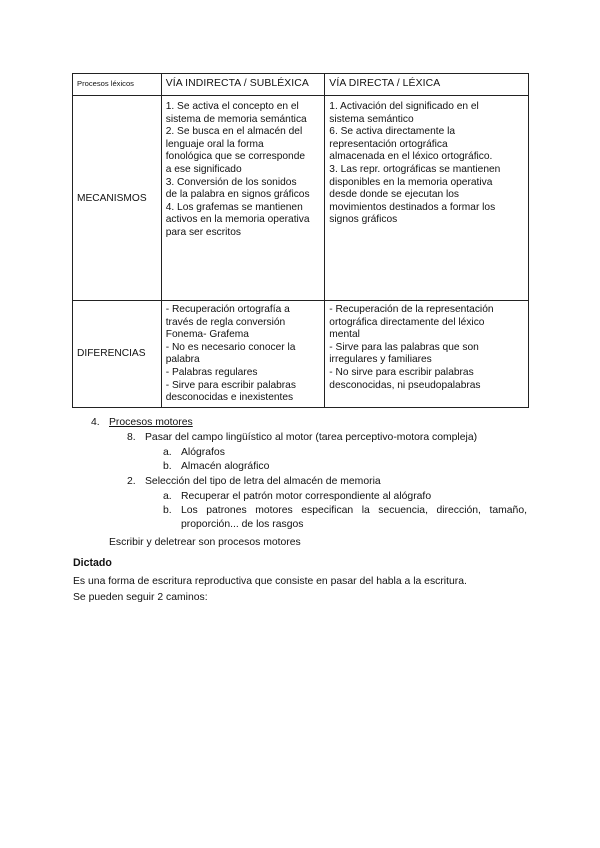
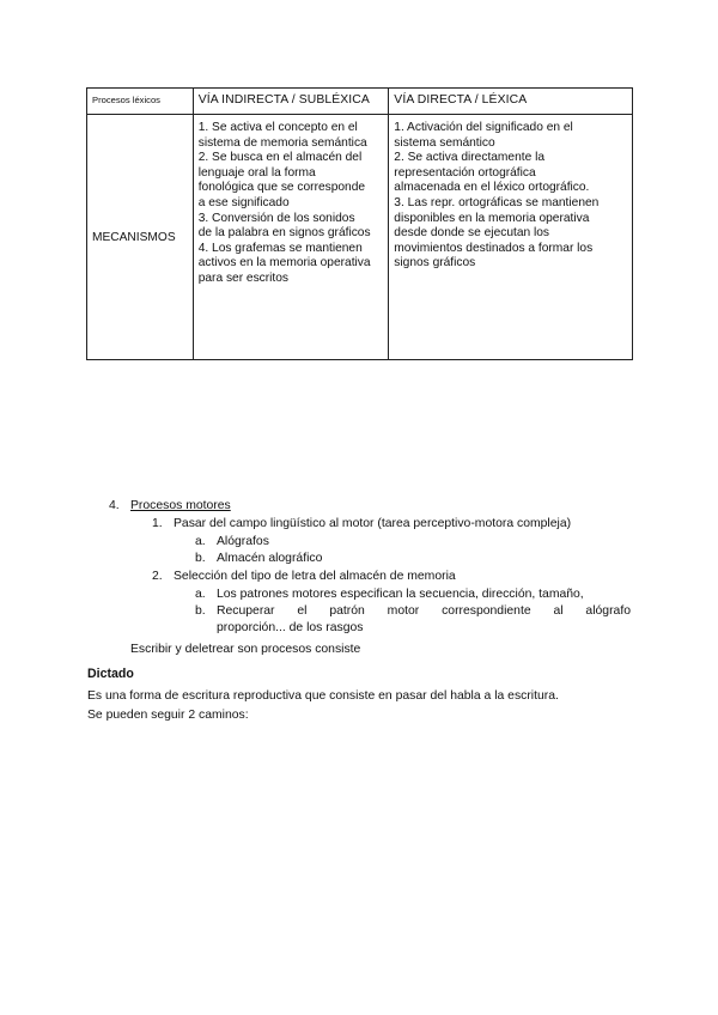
  Procesos léxicos	VÍA INDIRECTA / SUBLÉXICA	VÍA DIRECTA / LÉXICA
- MECANISMOS	1. Se activa el concepto en el sistema de memoria semántica 2. Se busca en el almacén del lenguaje oral la forma fonológica que se corresponde a ese significado 3. Conversión de los sonidos de la palabra en signos gráficos 4. Los grafemas se mantienen activos en la memoria operativa para ser escritos	1. Activación del significado en el sistema semántico 6. Se activa directamente la representación ortográfica almacenada en el léxico ortográfico. 3. Las repr. ortográficas se mantienen disponibles en la memoria operativa desde donde se ejecutan los movimientos destinados a formar los signos gráficos
+ MECANISMOS	1. Se activa el concepto en el sistema de memoria semántica 2. Se busca en el almacén del lenguaje oral la forma fonológica que se corresponde a ese significado 3. Conversión de los sonidos de la palabra en signos gráficos 4. Los grafemas se mantienen activos en la memoria operativa para ser escritos	1. Activación del significado en el sistema semántico 2. Se activa directamente la representación ortográfica almacenada en el léxico ortográfico. 3. Las repr. ortográficas se mantienen disponibles en la memoria operativa desde donde se ejecutan los movimientos destinados a formar los signos gráficos
- DIFERENCIAS	- Recuperación ortografía a través de regla conversión Fonema- Grafema - No es necesario conocer la palabra - Palabras regulares - Sirve para escribir palabras desconocidas e inexistentes	- Recuperación de la representación ortográfica directamente del léxico mental - Sirve para las palabras que son irregulares y familiares - No sirve para escribir palabras desconocidas, ni pseudopalabras
  4.
  Procesos motores
- 8.
+ 1.
  Pasar del campo lingüístico al motor (tarea perceptivo-motora compleja)
  a.
  Alógrafos
  b.
  Almacén alográfico
  2.
  Selección del tipo de letra del almacén de memoria
  a.
- Recuperar el patrón motor correspondiente al alógrafo
+ Los patrones motores especifican la secuencia, dirección, tamaño,
  b.
- Los patrones motores especifican la secuencia, dirección, tamaño,
+ Recuperar el patrón motor correspondiente al alógrafo
  proporción... de los rasgos
- Escribir y deletrear son procesos motores
+ Escribir y deletrear son procesos consiste
  Dictado
  Es una forma de escritura reproductiva que consiste en pasar del habla a la escritura.
  Se pueden seguir 2 caminos:
